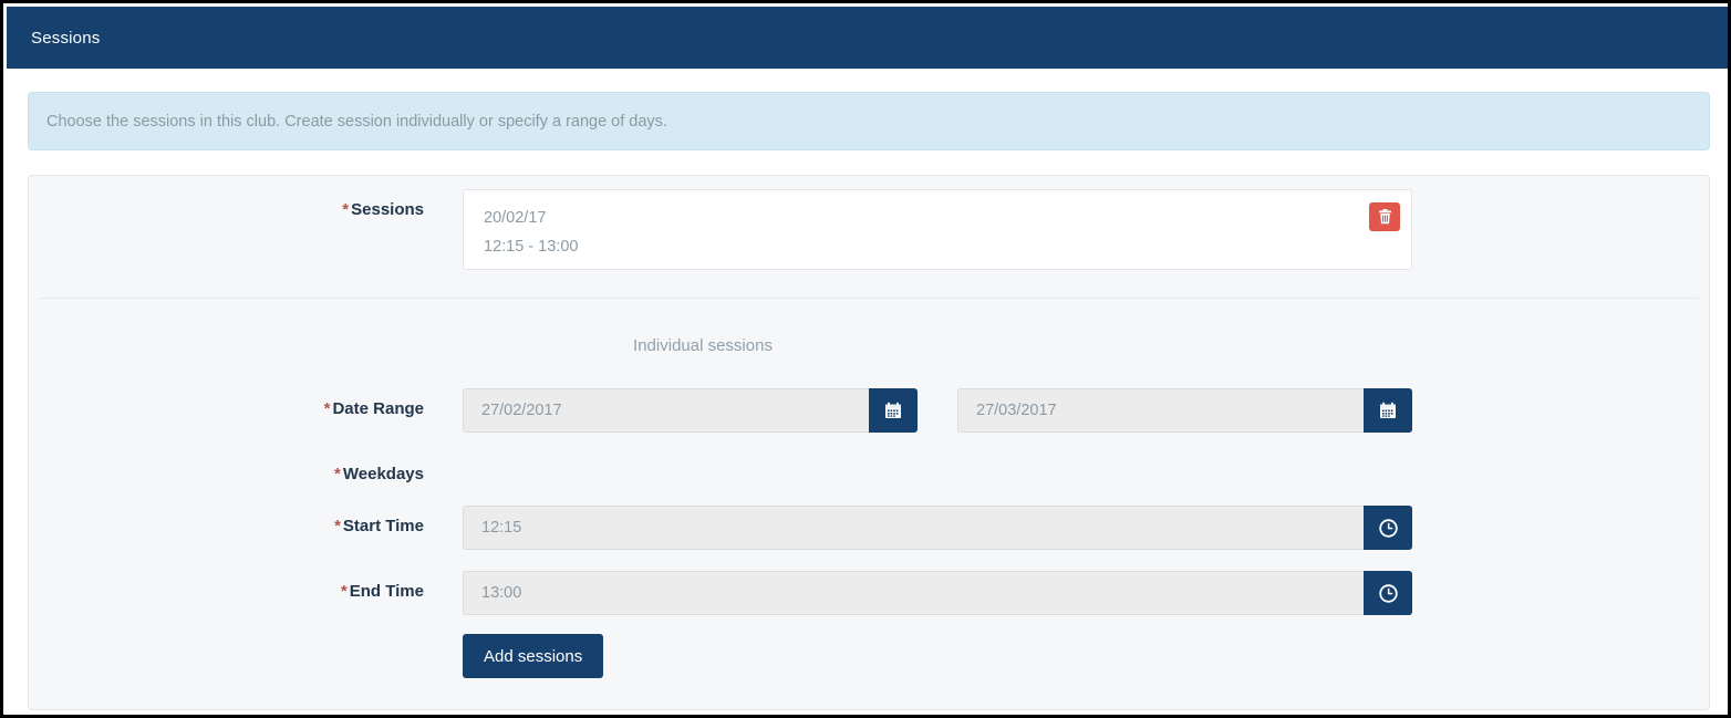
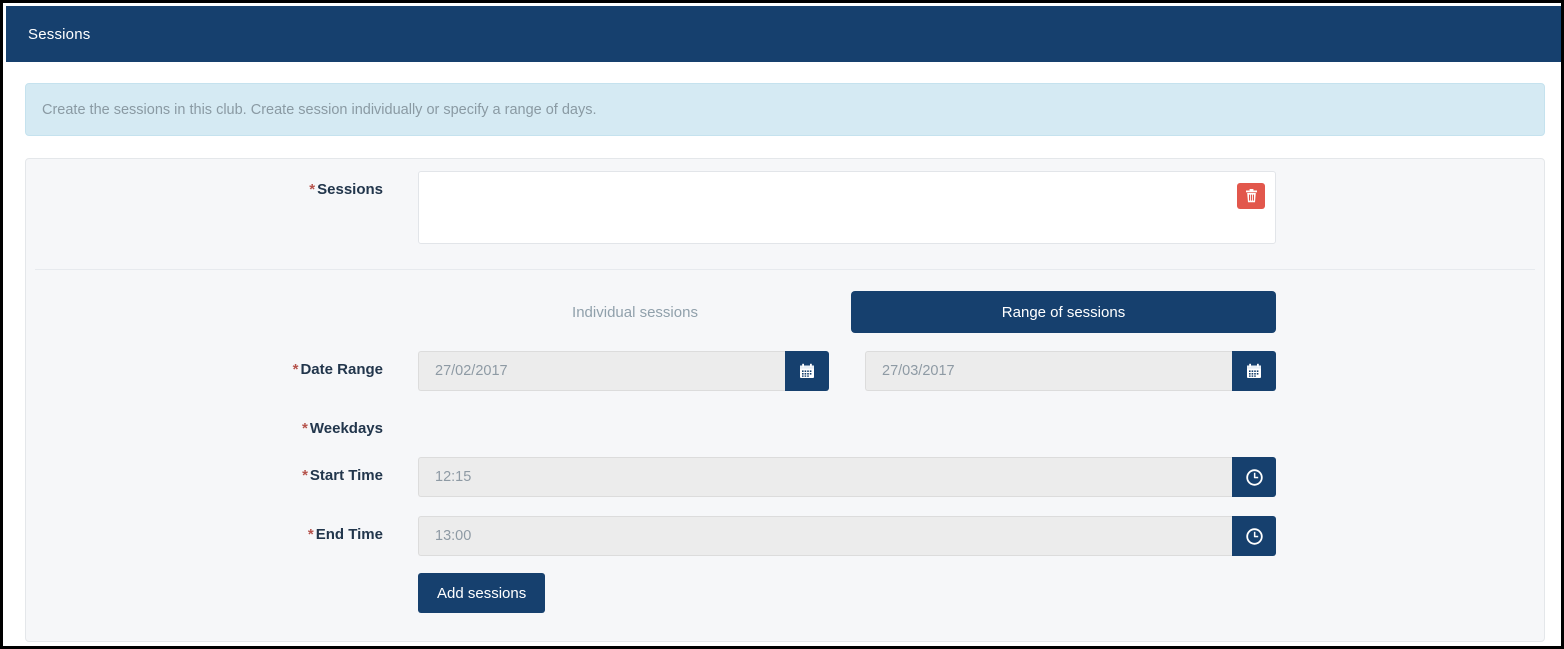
  Sessions
- Choose the sessions in this club. Create session individually or specify a range of days.
+ Create the sessions in this club. Create session individually or specify a range of days.
  *Sessions
- 20/02/17
- 12:15 - 13:00
  Individual sessions
+ Range of sessions
  *Date Range
  27/02/2017
  27/03/2017
  *Weekdays
  *Start Time
  12:15
  *End Time
  13:00
  Add sessions
